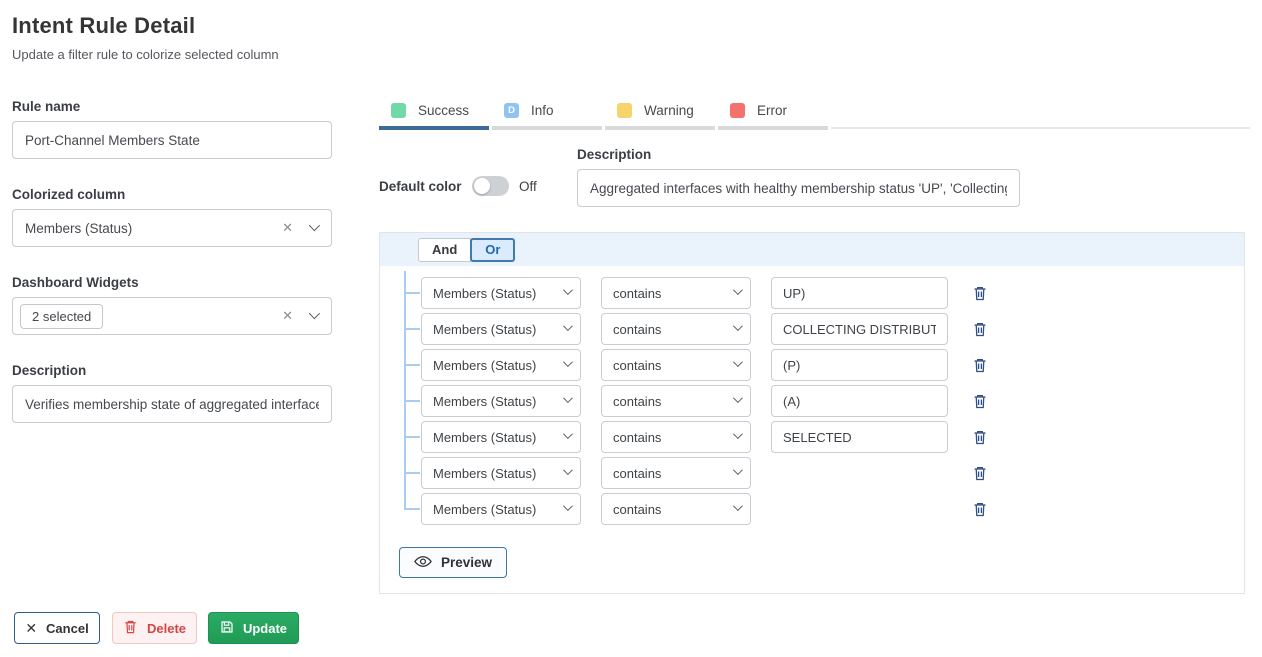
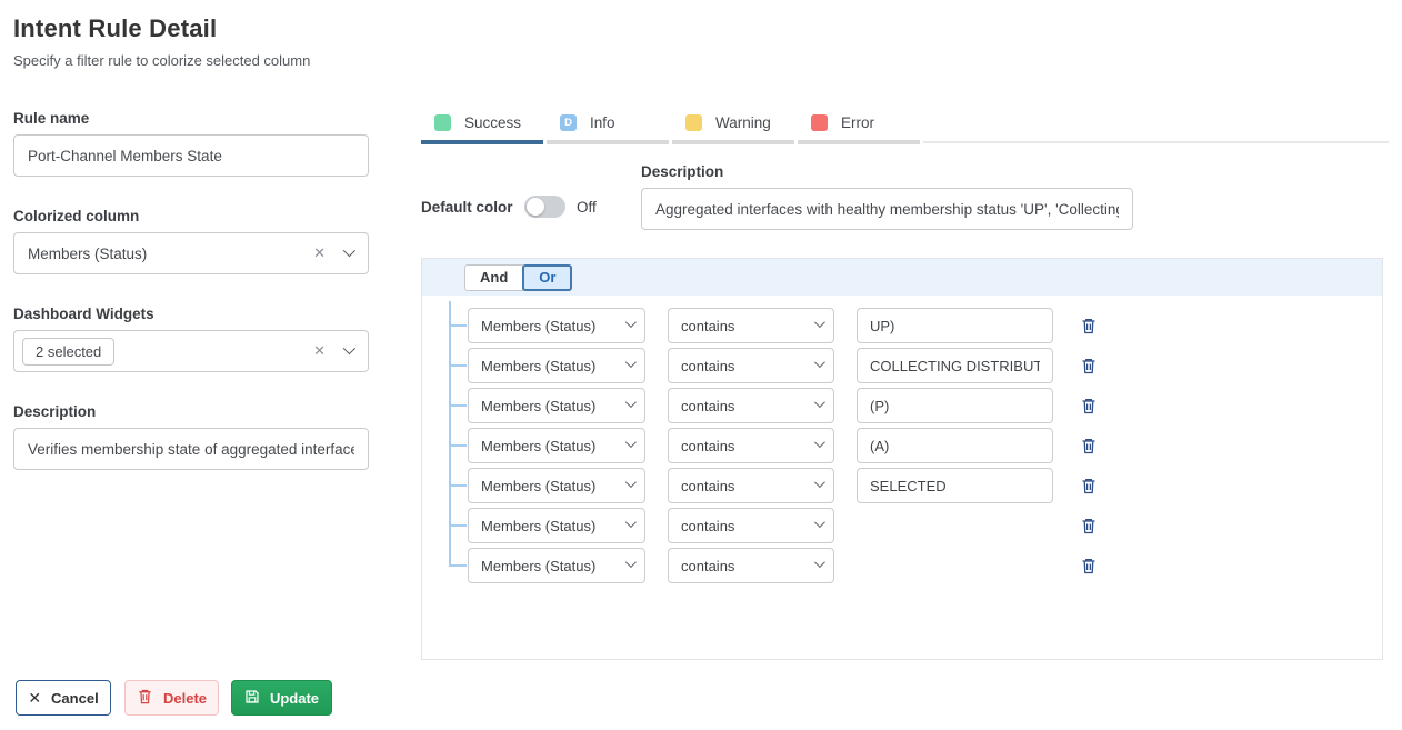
  Intent Rule Detail
- Update a filter rule to colorize selected column
+ Specify a filter rule to colorize selected column
  Rule name
  Port-Channel Members State
  Colorized column
  Members (Status)
  ✕
  Dashboard Widgets
  2 selected
  ✕
  Description
  Verifies membership state of aggregated interfac
  Success
  D
  Info
  Warning
  Error
  Default color
  Off
  Description
  Aggregated interfaces with healthy membership status 'UP', 'Collectin
  And
  Or
  Members (Status)
  contains
  UP)
  Members (Status)
  contains
  COLLECTING DISTRIBUT
  Members (Status)
  contains
  (P)
  Members (Status)
  contains
  (A)
  Members (Status)
  contains
  SELECTED
  Members (Status)
  contains
  Members (Status)
  contains
- Preview
  ✕
  Cancel
  Delete
  Update
